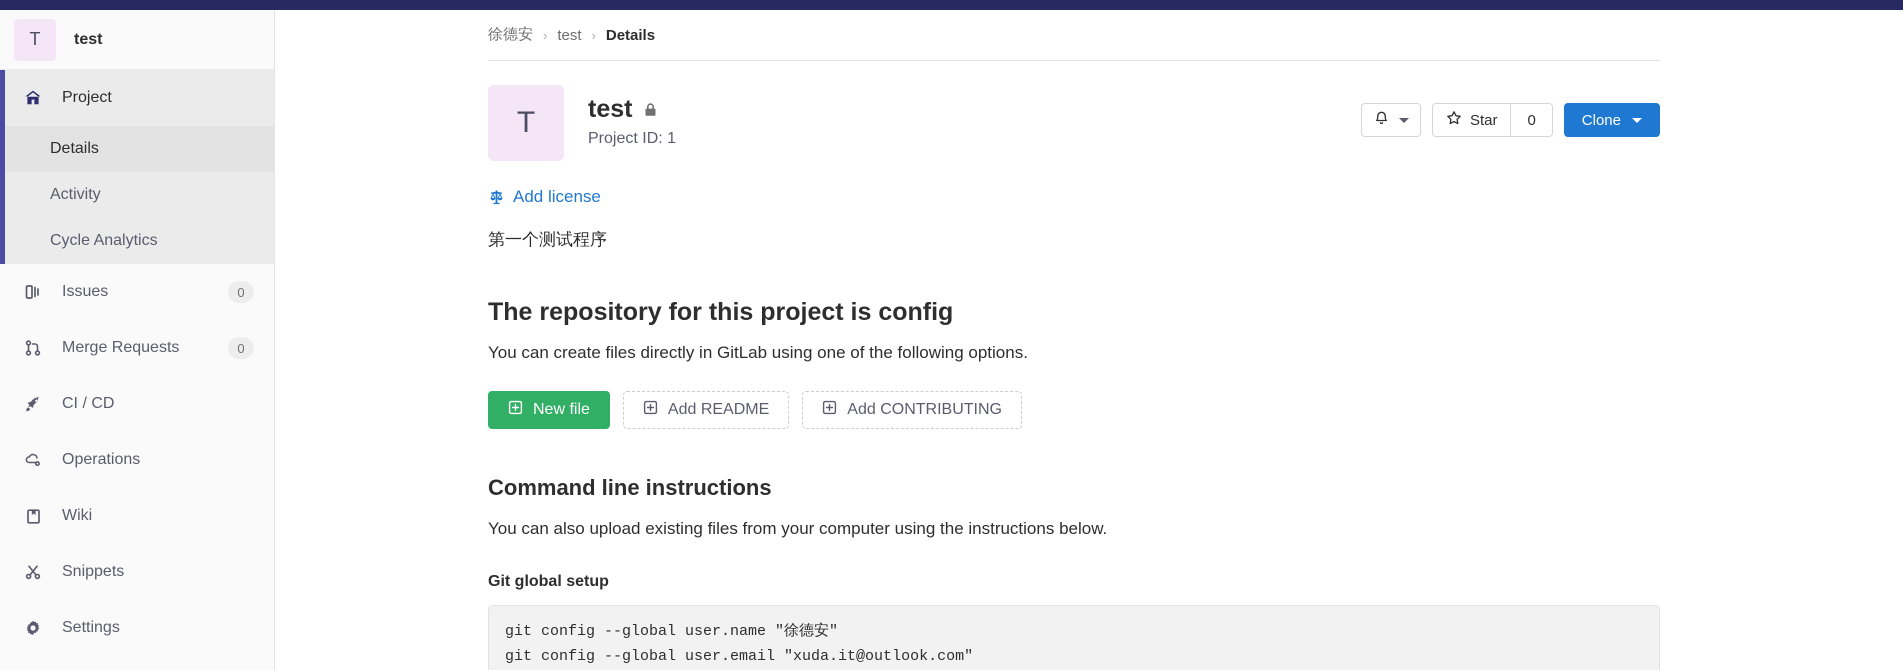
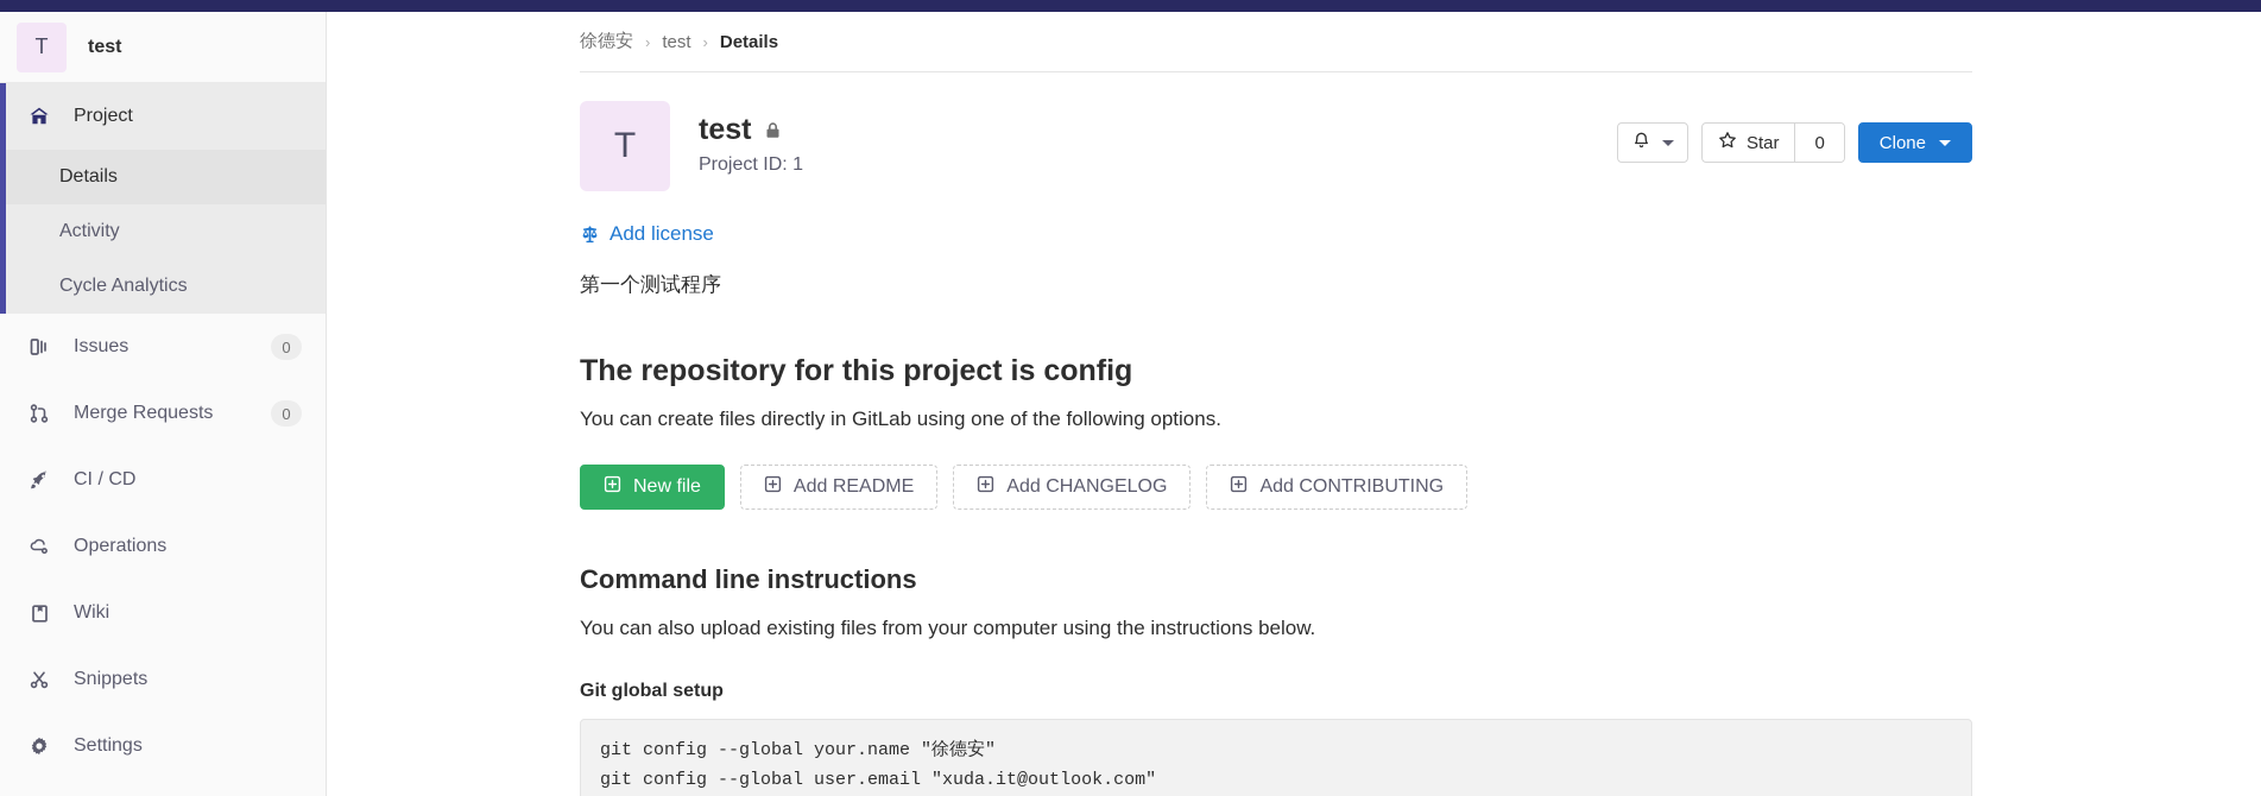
  T
  test
  Project
  Details
  Activity
  Cycle Analytics
  Issues
  0
  Merge Requests
  0
  CI / CD
  Operations
  Wiki
  Snippets
  Settings
  徐德安
  ›
  test
  ›
  Details
  T
  test
  Project ID: 1
  Star
  0
  Clone
  Add license
  第一个测试程序
  The repository for this project is config
  You can create files directly in GitLab using one of the following options.
  New file
  Add README
+ Add CHANGELOG
  Add CONTRIBUTING
  Command line instructions
  You can also upload existing files from your computer using the instructions below.
  Git global setup
- git config --global user.name "徐德安"
+ git config --global your.name "徐德安"
  git config --global user.email "xuda.it@outlook.com"
